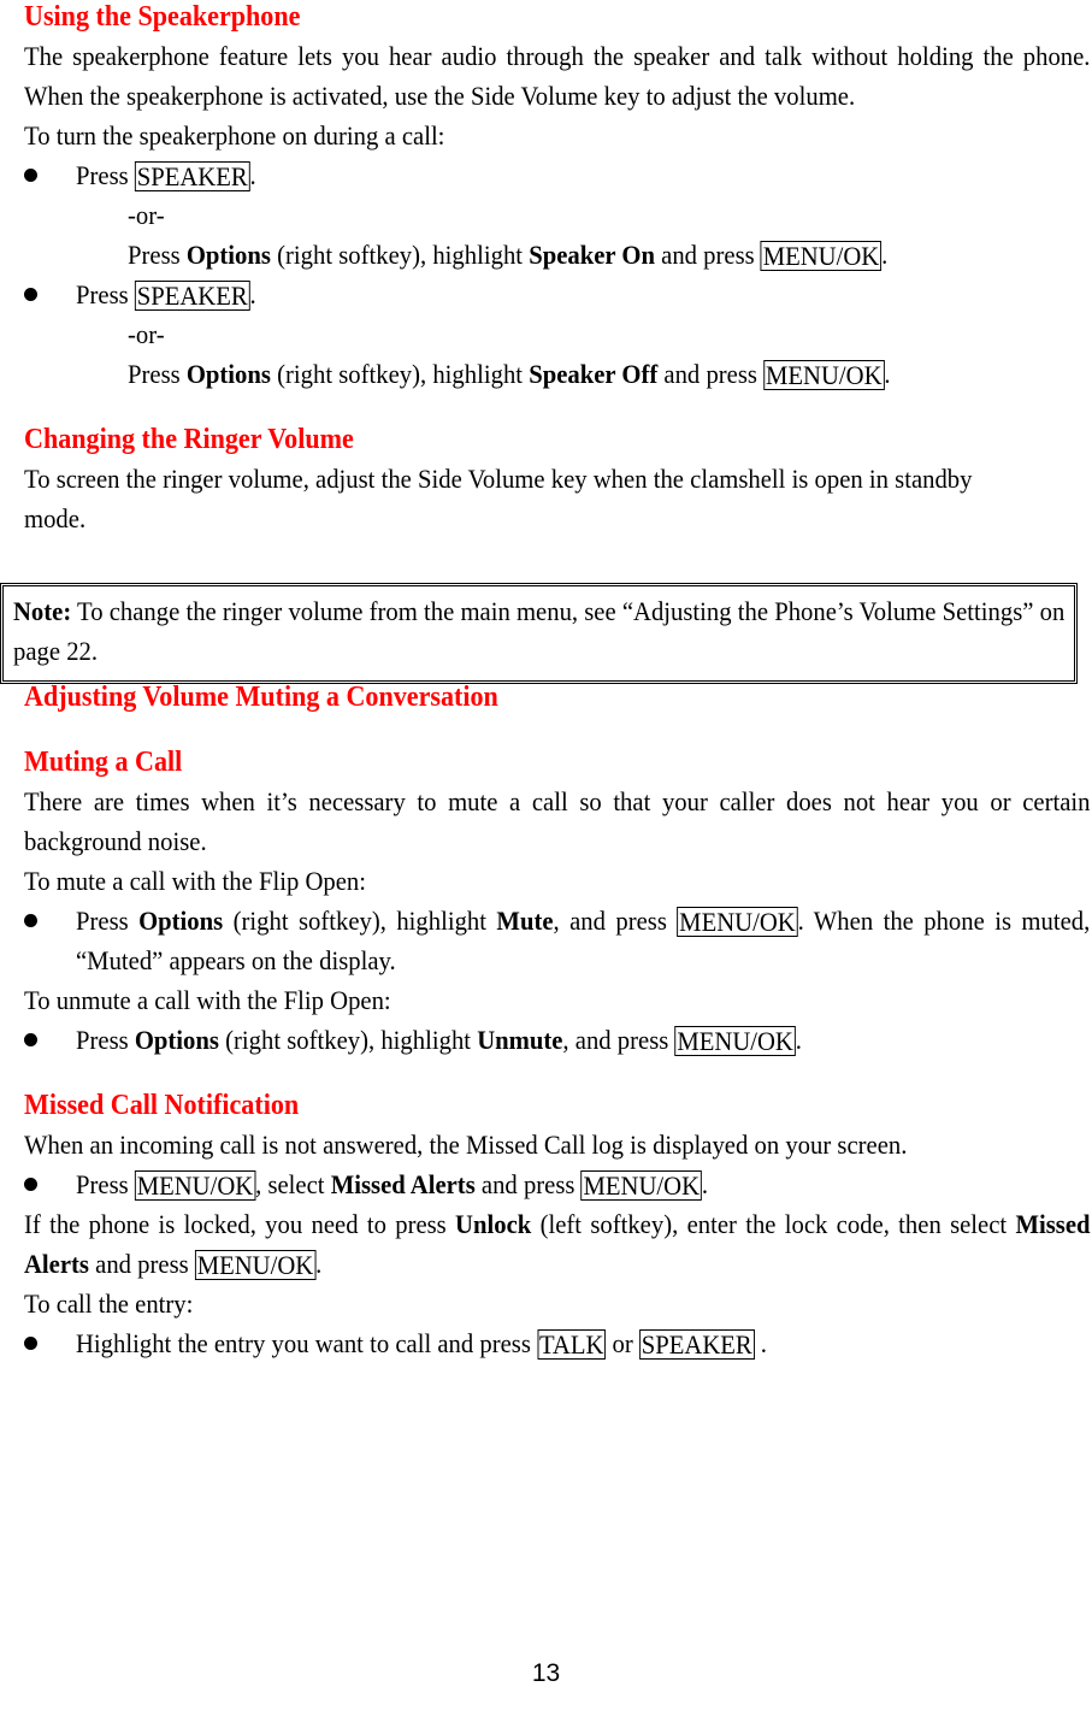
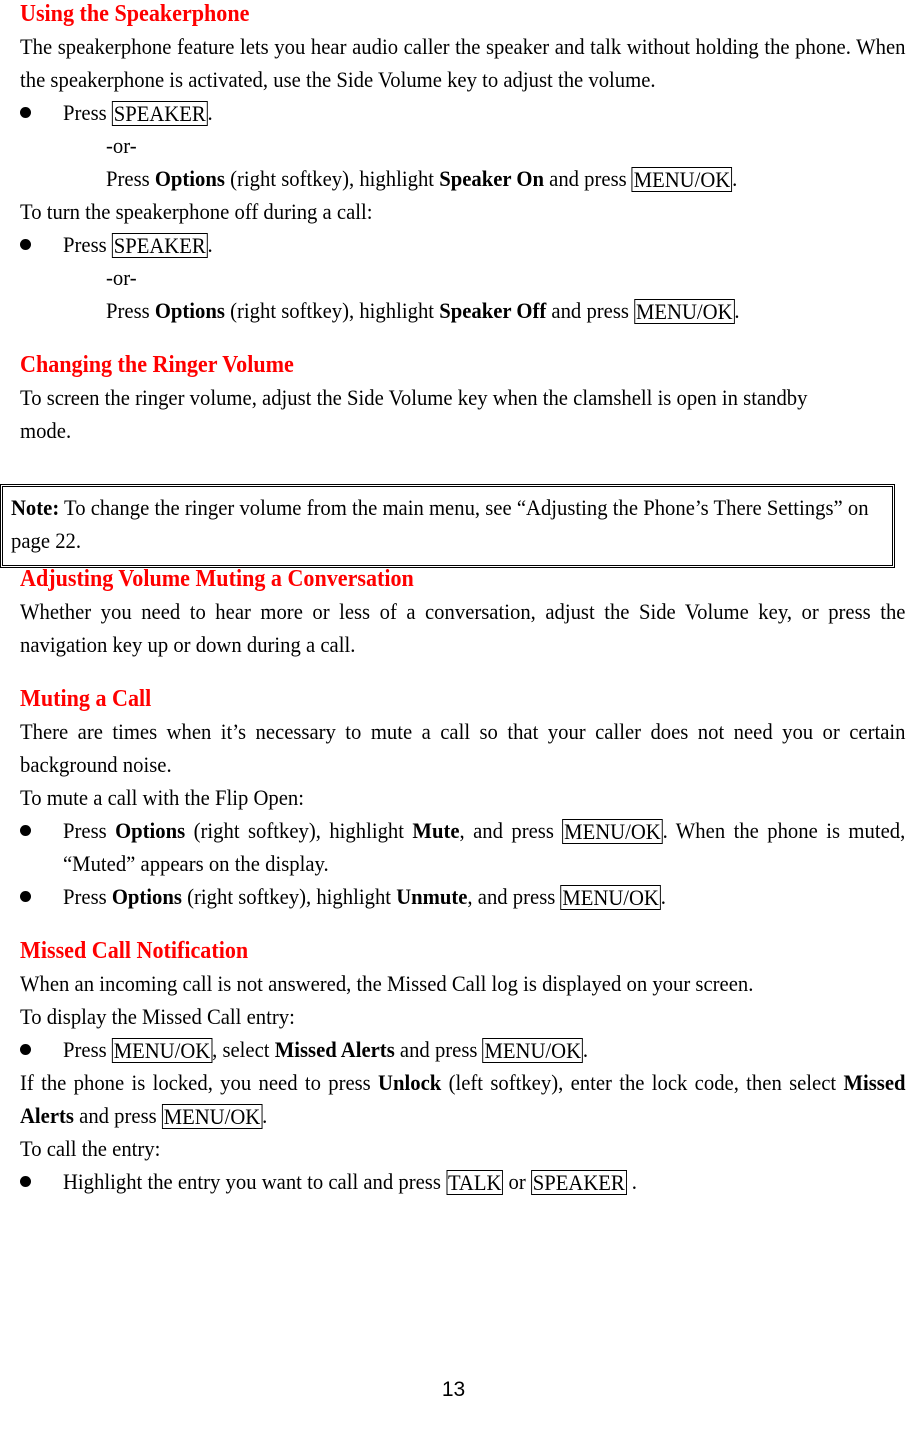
  Using the Speakerphone
- The speakerphone feature lets you hear audio through the speaker and talk without holding the phone. When the speakerphone is activated, use the Side Volume key to adjust the volume.
+ The speakerphone feature lets you hear audio caller the speaker and talk without holding the phone. When the speakerphone is activated, use the Side Volume key to adjust the volume.
- To turn the speakerphone on during a call:
  Press SPEAKER.
  -or-
  Press Options (right softkey), highlight Speaker On and press MENU/OK.
+ To turn the speakerphone off during a call:
  Press SPEAKER.
  -or-
  Press Options (right softkey), highlight Speaker Off and press MENU/OK.
  Changing the Ringer Volume
  To screen the ringer volume, adjust the Side Volume key when the clamshell is open in standby mode.
  Adjusting Volume Muting a Conversation
+ Whether you need to hear more or less of a conversation, adjust the Side Volume key, or press the navigation key up or down during a call.
  Muting a Call
- There are times when it’s necessary to mute a call so that your caller does not hear you or certain background noise.
+ There are times when it’s necessary to mute a call so that your caller does not need you or certain background noise.
  To mute a call with the Flip Open:
  Press Options (right softkey), highlight Mute, and press MENU/OK. When the phone is muted, “Muted” appears on the display.
- To unmute a call with the Flip Open:
  Press Options (right softkey), highlight Unmute, and press MENU/OK.
  Missed Call Notification
  When an incoming call is not answered, the Missed Call log is displayed on your screen.
+ To display the Missed Call entry:
  Press MENU/OK, select Missed Alerts and press MENU/OK.
  If the phone is locked, you need to press Unlock (left softkey), enter the lock code, then select Missed Alerts and press MENU/OK.
  To call the entry:
  Highlight the entry you want to call and press TALK or SPEAKER .
- Note: To change the ringer volume from the main menu, see “Adjusting the Phone’s Volume Settings” on page 22.
+ Note: To change the ringer volume from the main menu, see “Adjusting the Phone’s There Settings” on page 22.
  13
